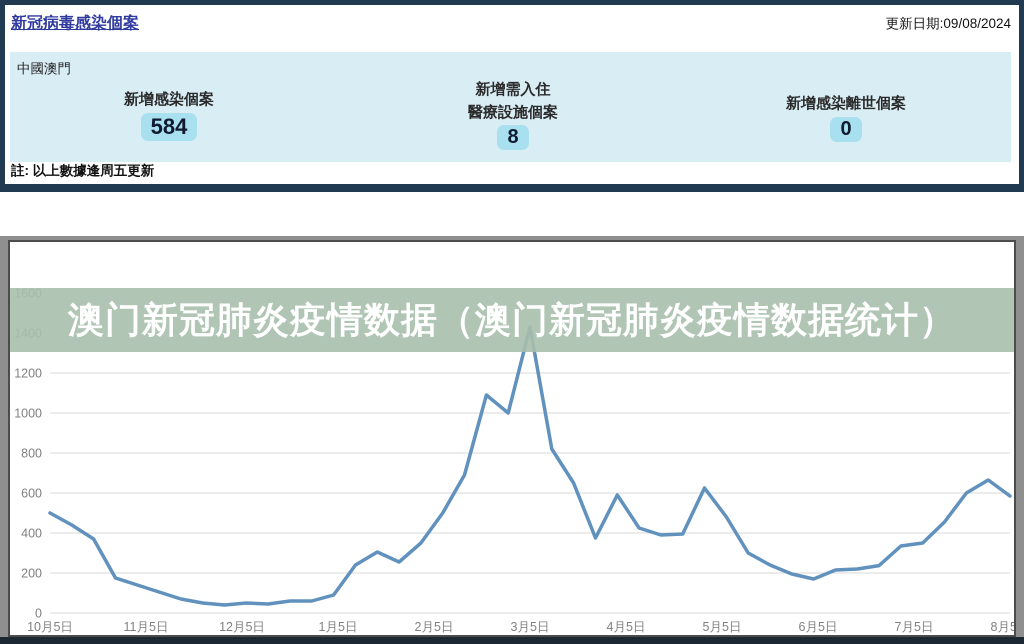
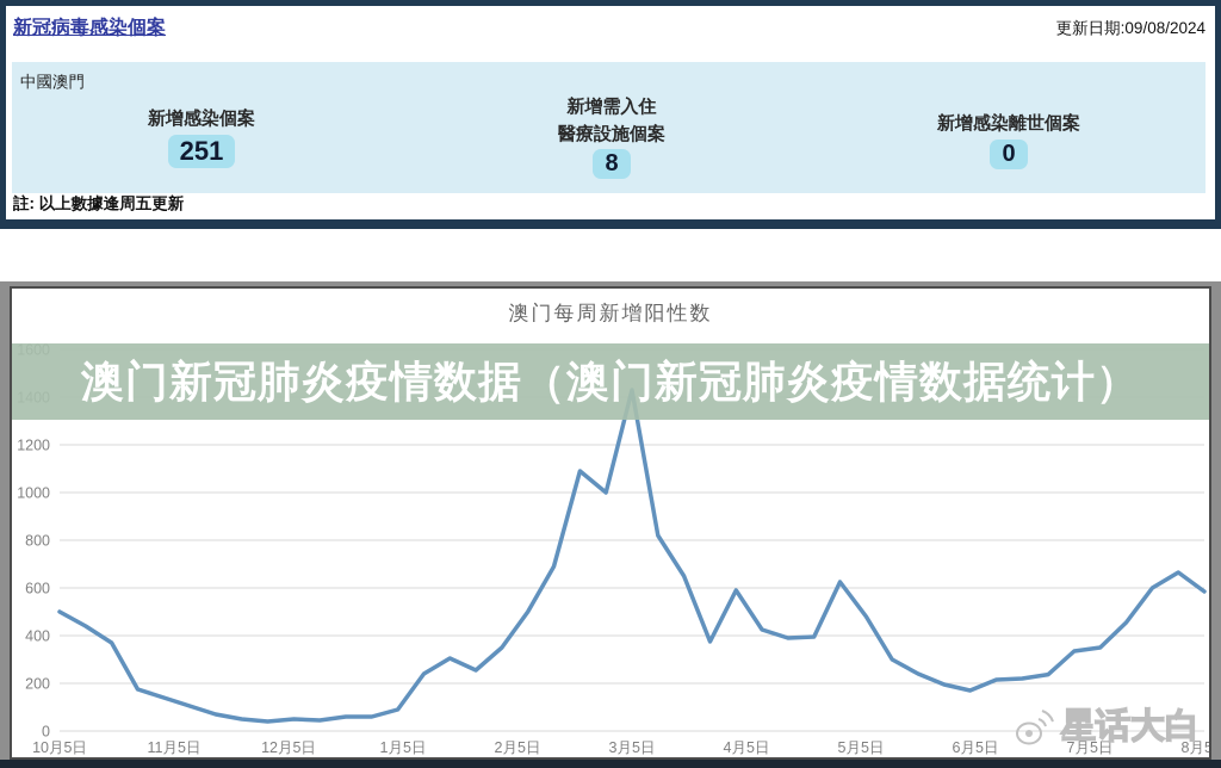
  新冠病毒感染個案
  更新日期:09/08/2024
  中國澳門
  新增感染個案
- 584
+ 251
  新增需入住
  醫療設施個案
  8
  新增感染離世個案
  0
  註: 以上數據逢周五更新
+ 澳门每周新增阳性数
  0
  200
  400
  600
  800
  1000
  1200
  10月5日
  11月5日
  12月5日
  1月5日
  2月5日
  3月5日
  4月5日
  5月5日
  6月5日
  7月5日
  8月5
  澳门新冠肺炎疫情数据（澳门新冠肺炎疫情数据统计）
+ 星话大白
